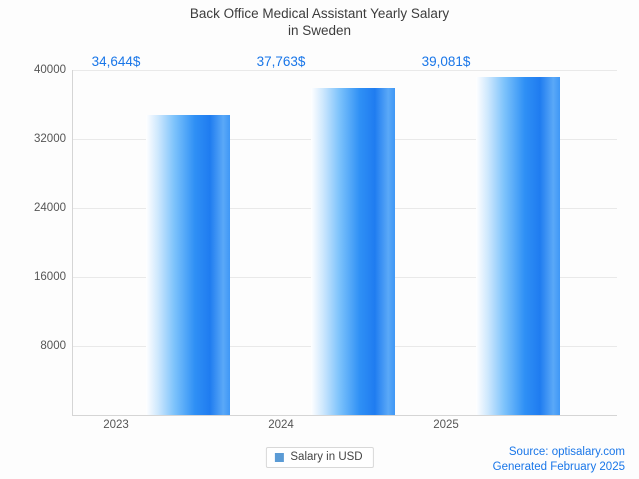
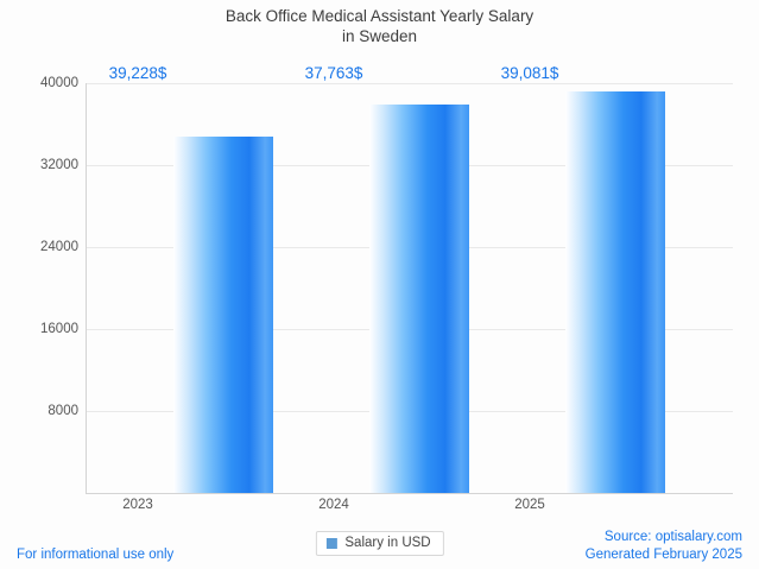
  Back Office Medical Assistant Yearly Salary
  in Sweden
  40000
  32000
  24000
  16000
  8000
- 34,644$
+ 39,228$
  37,763$
  39,081$
  2023
  2024
  2025
  Salary in USD
+ For informational use only
  Source: optisalary.com
  Generated February 2025
